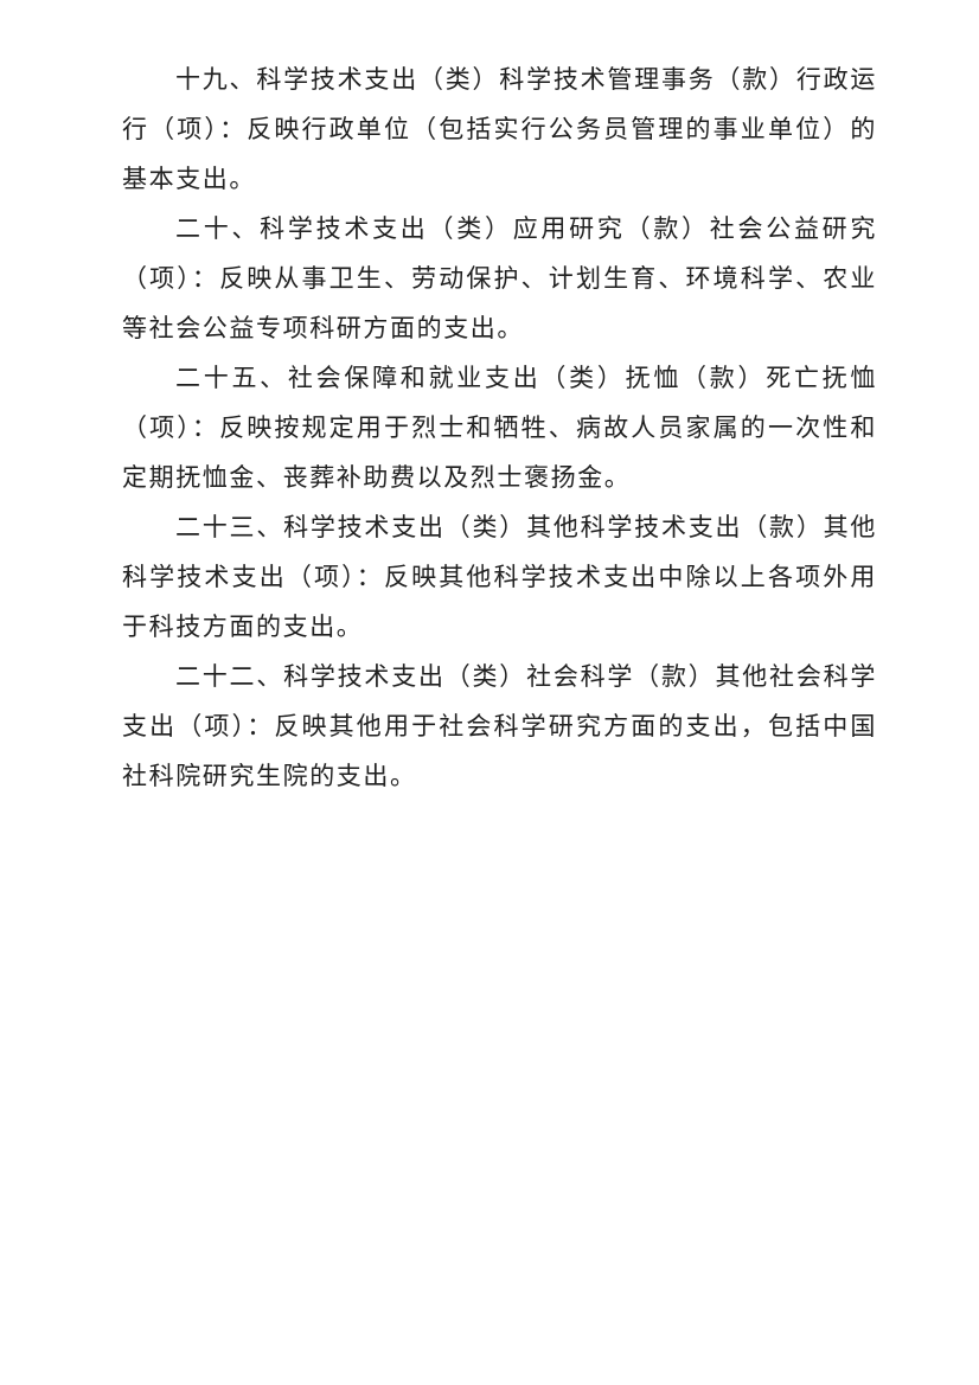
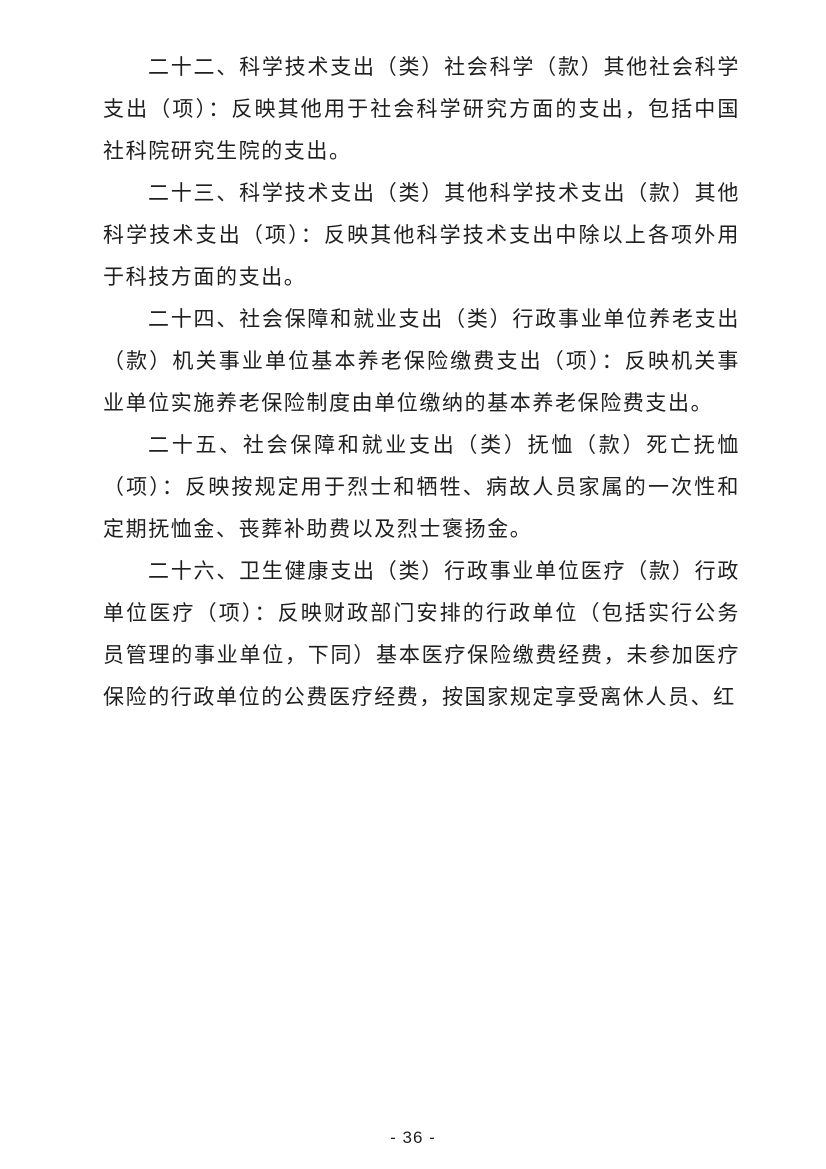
- 十九、科学技术支出（类）科学技术管理事务（款）行政运行（项）：反映行政单位（包括实行公务员管理的事业单位）的基本支出。
- 二十、科学技术支出（类）应用研究（款）社会公益研究（项）：反映从事卫生、劳动保护、计划生育、环境科学、农业等社会公益专项科研方面的支出。
- 二十五、社会保障和就业支出（类）抚恤（款）死亡抚恤（项）：反映按规定用于烈士和牺牲、病故人员家属的一次性和定期抚恤金、丧葬补助费以及烈士褒扬金。
+ 二十二、科学技术支出（类）社会科学（款）其他社会科学支出（项）：反映其他用于社会科学研究方面的支出，包括中国社科院研究生院的支出。
  二十三、科学技术支出（类）其他科学技术支出（款）其他科学技术支出（项）：反映其他科学技术支出中除以上各项外用于科技方面的支出。
+ 二十四、社会保障和就业支出（类）行政事业单位养老支出（款）机关事业单位基本养老保险缴费支出（项）：反映机关事业单位实施养老保险制度由单位缴纳的基本养老保险费支出。
- 二十二、科学技术支出（类）社会科学（款）其他社会科学支出（项）：反映其他用于社会科学研究方面的支出，包括中国社科院研究生院的支出。
+ 二十五、社会保障和就业支出（类）抚恤（款）死亡抚恤（项）：反映按规定用于烈士和牺牲、病故人员家属的一次性和定期抚恤金、丧葬补助费以及烈士褒扬金。
+ 二十六、卫生健康支出（类）行政事业单位医疗（款）行政单位医疗（项）：反映财政部门安排的行政单位（包括实行公务员管理的事业单位，下同）基本医疗保险缴费经费，未参加医疗保险的行政单位的公费医疗经费，按国家规定享受离休人员、红
+ - 36 -
